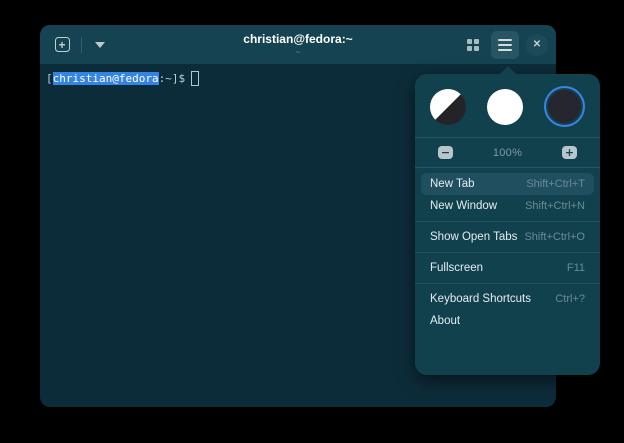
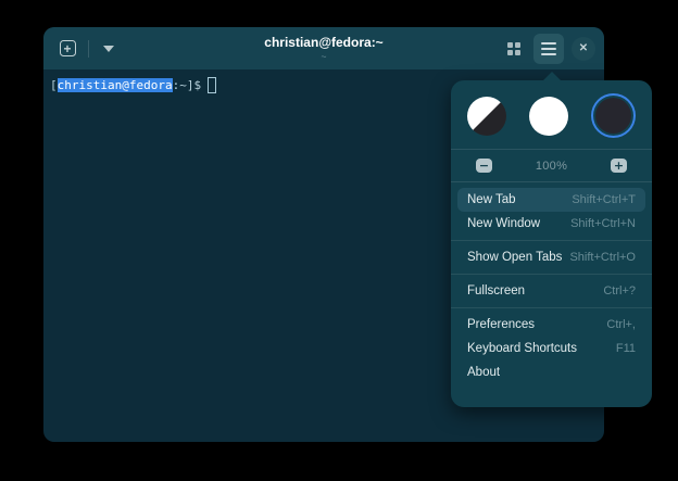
  +
  christian@fedora:~
  ~
  ✕
  [
  christian@fedora
  :~]$
  −
  100%
  +
  New Tab
  Shift+Ctrl+T
  New Window
  Shift+Ctrl+N
  Show Open Tabs
  Shift+Ctrl+O
  Fullscreen
- F11
+ Ctrl+?
+ Preferences
+ Ctrl+,
  Keyboard Shortcuts
- Ctrl+?
+ F11
  About
